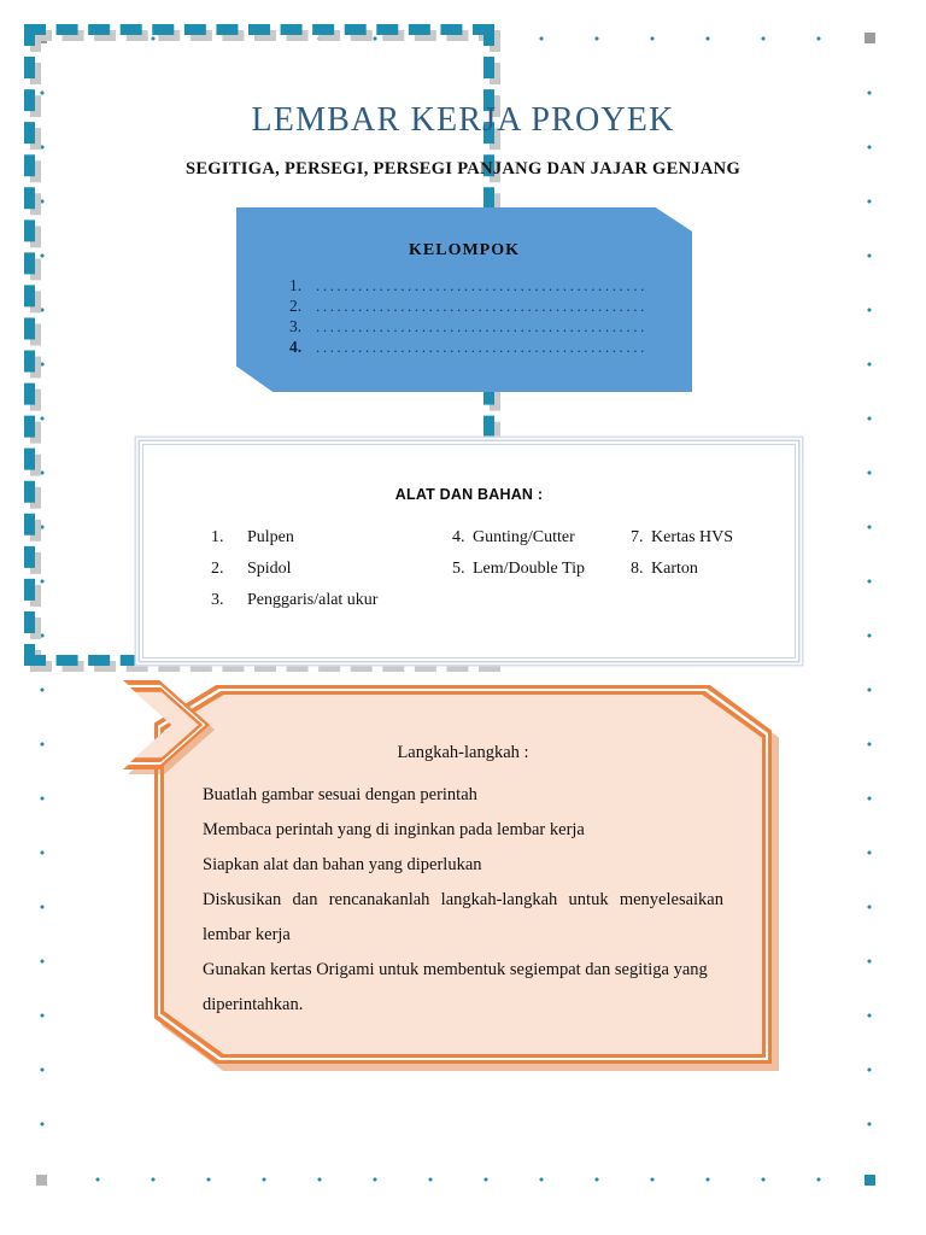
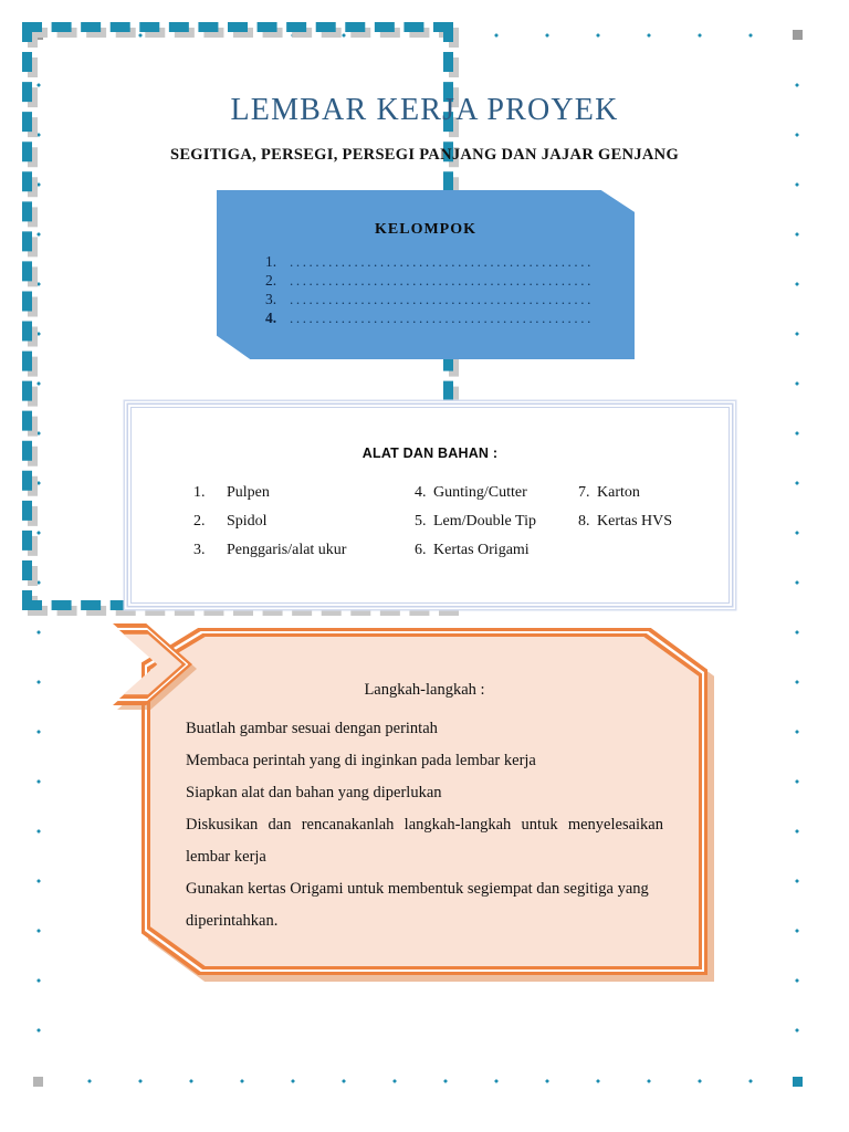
  LEMBAR KERJA PROYEK
  SEGITIGA, PERSEGI, PERSEGI PANJANG DAN JAJAR GENJANG
  KELOMPOK
  1.
  ..............................................
  2.
  ..............................................
  3.
  ..............................................
  4.
  ..............................................
  ALAT DAN BAHAN :
  1.
  Pulpen
  2.
  Spidol
  3.
  Penggaris/alat ukur
  4.
  Gunting/Cutter
  5.
  Lem/Double Tip
+ 6.
+ Kertas Origami
  7.
- Kertas HVS
+ Karton
  8.
- Karton
+ Kertas HVS
  Langkah-langkah :
  Buatlah gambar sesuai dengan perintah
  Membaca perintah yang di inginkan pada lembar kerja
  Siapkan alat dan bahan yang diperlukan
  Diskusikan dan rencanakanlah langkah-langkah untuk menyelesaikan lembar kerja
  Gunakan kertas Origami untuk membentuk segiempat dan segitiga yang diperintahkan.
